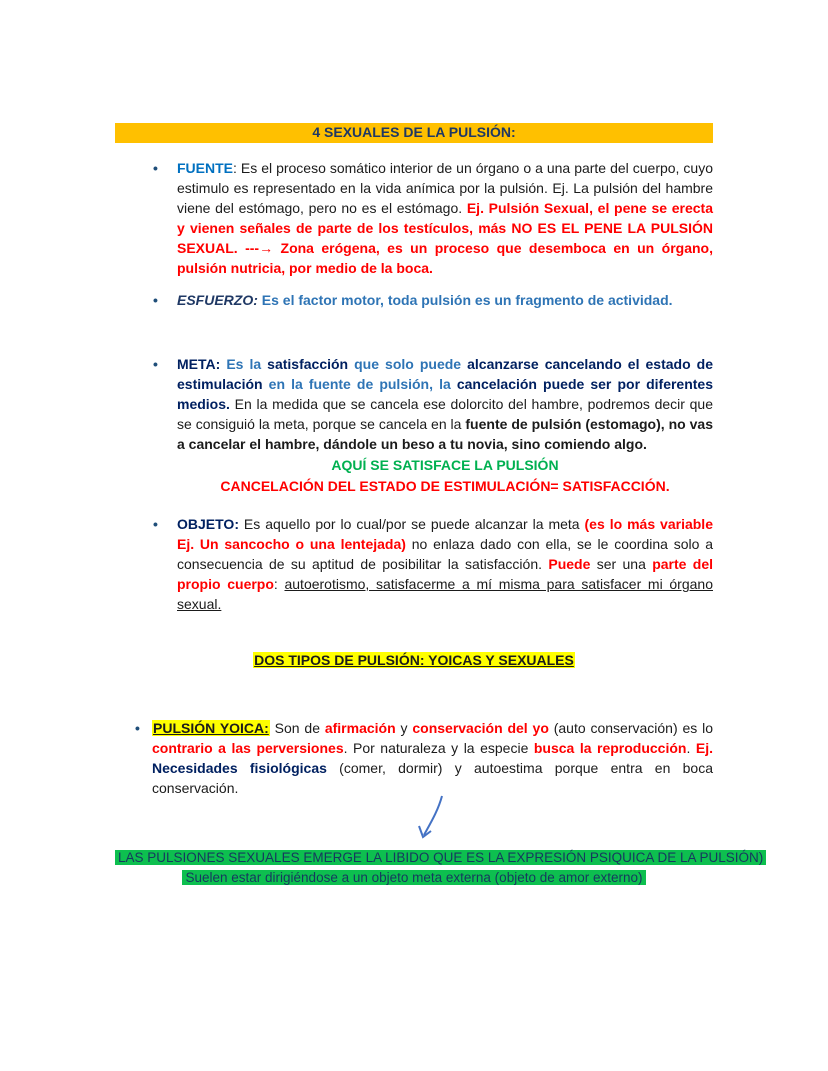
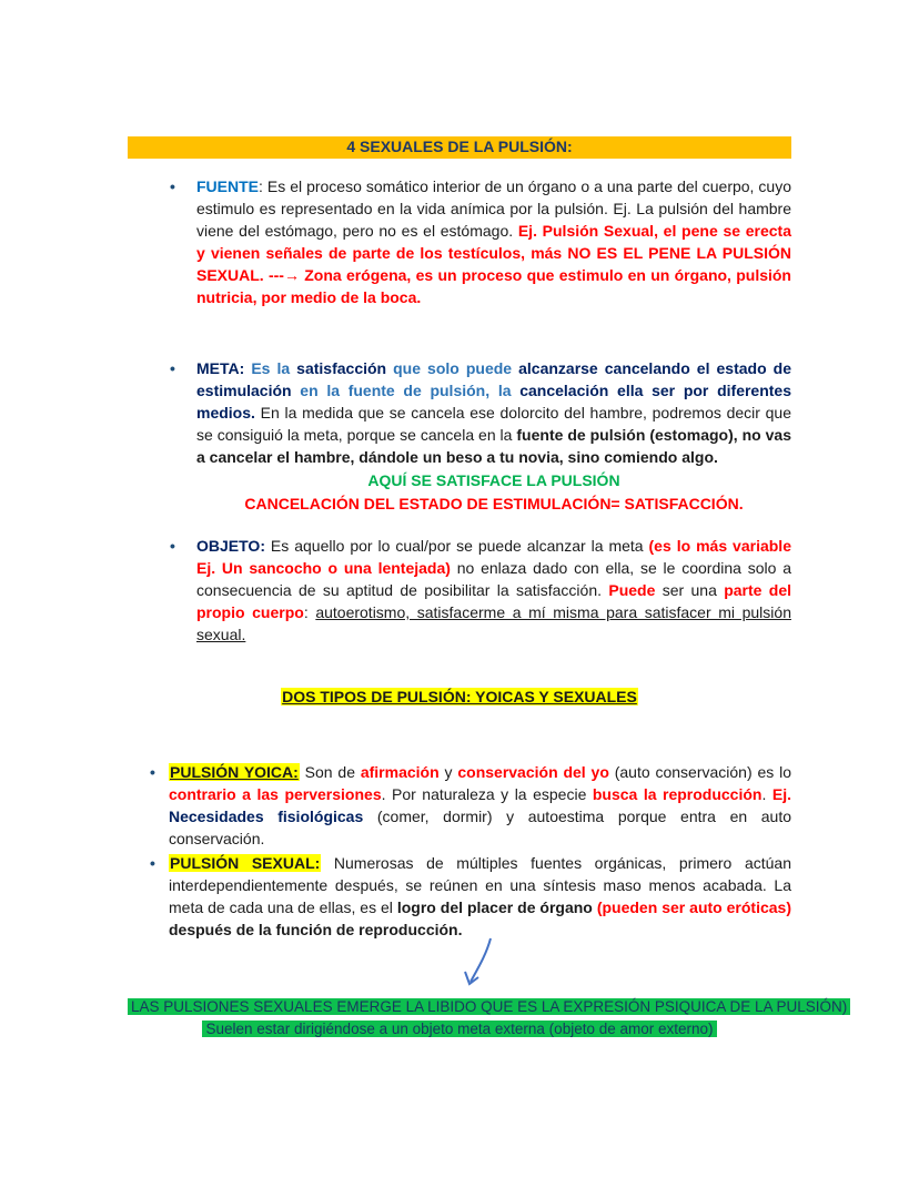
  4 SEXUALES DE LA PULSIÓN:
- FUENTE: Es el proceso somático interior de un órgano o a una parte del cuerpo, cuyo estimulo es representado en la vida anímica por la pulsión. Ej. La pulsión del hambre viene del estómago, pero no es el estómago. Ej. Pulsión Sexual, el pene se erecta y vienen señales de parte de los testículos, más NO ES EL PENE LA PULSIÓN SEXUAL. ---→ Zona erógena, es un proceso que desemboca en un órgano, pulsión nutricia, por medio de la boca.
+ FUENTE: Es el proceso somático interior de un órgano o a una parte del cuerpo, cuyo estimulo es representado en la vida anímica por la pulsión. Ej. La pulsión del hambre viene del estómago, pero no es el estómago. Ej. Pulsión Sexual, el pene se erecta y vienen señales de parte de los testículos, más NO ES EL PENE LA PULSIÓN SEXUAL. ---→ Zona erógena, es un proceso que estimulo en un órgano, pulsión nutricia, por medio de la boca.
- ESFUERZO: Es el factor motor, toda pulsión es un fragmento de actividad.
- META: Es la satisfacción que solo puede alcanzarse cancelando el estado de estimulación en la fuente de pulsión, la cancelación puede ser por diferentes medios. En la medida que se cancela ese dolorcito del hambre, podremos decir que se consiguió la meta, porque se cancela en la fuente de pulsión (estomago), no vas a cancelar el hambre, dándole un beso a tu novia, sino comiendo algo.
+ META: Es la satisfacción que solo puede alcanzarse cancelando el estado de estimulación en la fuente de pulsión, la cancelación ella ser por diferentes medios. En la medida que se cancela ese dolorcito del hambre, podremos decir que se consiguió la meta, porque se cancela en la fuente de pulsión (estomago), no vas a cancelar el hambre, dándole un beso a tu novia, sino comiendo algo.
  AQUÍ SE SATISFACE LA PULSIÓN
  CANCELACIÓN DEL ESTADO DE ESTIMULACIÓN= SATISFACCIÓN.
- OBJETO: Es aquello por lo cual/por se puede alcanzar la meta (es lo más variable Ej. Un sancocho o una lentejada) no enlaza dado con ella, se le coordina solo a consecuencia de su aptitud de posibilitar la satisfacción. Puede ser una parte del propio cuerpo: autoerotismo, satisfacerme a mí misma para satisfacer mi órgano sexual.
+ OBJETO: Es aquello por lo cual/por se puede alcanzar la meta (es lo más variable Ej. Un sancocho o una lentejada) no enlaza dado con ella, se le coordina solo a consecuencia de su aptitud de posibilitar la satisfacción. Puede ser una parte del propio cuerpo: autoerotismo, satisfacerme a mí misma para satisfacer mi pulsión sexual.
  DOS TIPOS DE PULSIÓN: YOICAS Y SEXUALES
- PULSIÓN YOICA: Son de afirmación y conservación del yo (auto conservación) es lo contrario a las perversiones. Por naturaleza y la especie busca la reproducción. Ej. Necesidades fisiológicas (comer, dormir) y autoestima porque entra en boca conservación.
+ PULSIÓN YOICA: Son de afirmación y conservación del yo (auto conservación) es lo contrario a las perversiones. Por naturaleza y la especie busca la reproducción. Ej. Necesidades fisiológicas (comer, dormir) y autoestima porque entra en auto conservación.
+ PULSIÓN SEXUAL: Numerosas de múltiples fuentes orgánicas, primero actúan interdependientemente después, se reúnen en una síntesis maso menos acabada. La meta de cada una de ellas, es el logro del placer de órgano (pueden ser auto eróticas) después de la función de reproducción.
  LAS PULSIONES SEXUALES EMERGE LA LIBIDO QUE ES LA EXPRESIÓN PSIQUICA DE LA PULSIÓN)
  Suelen estar dirigiéndose a un objeto meta externa (objeto de amor externo)
